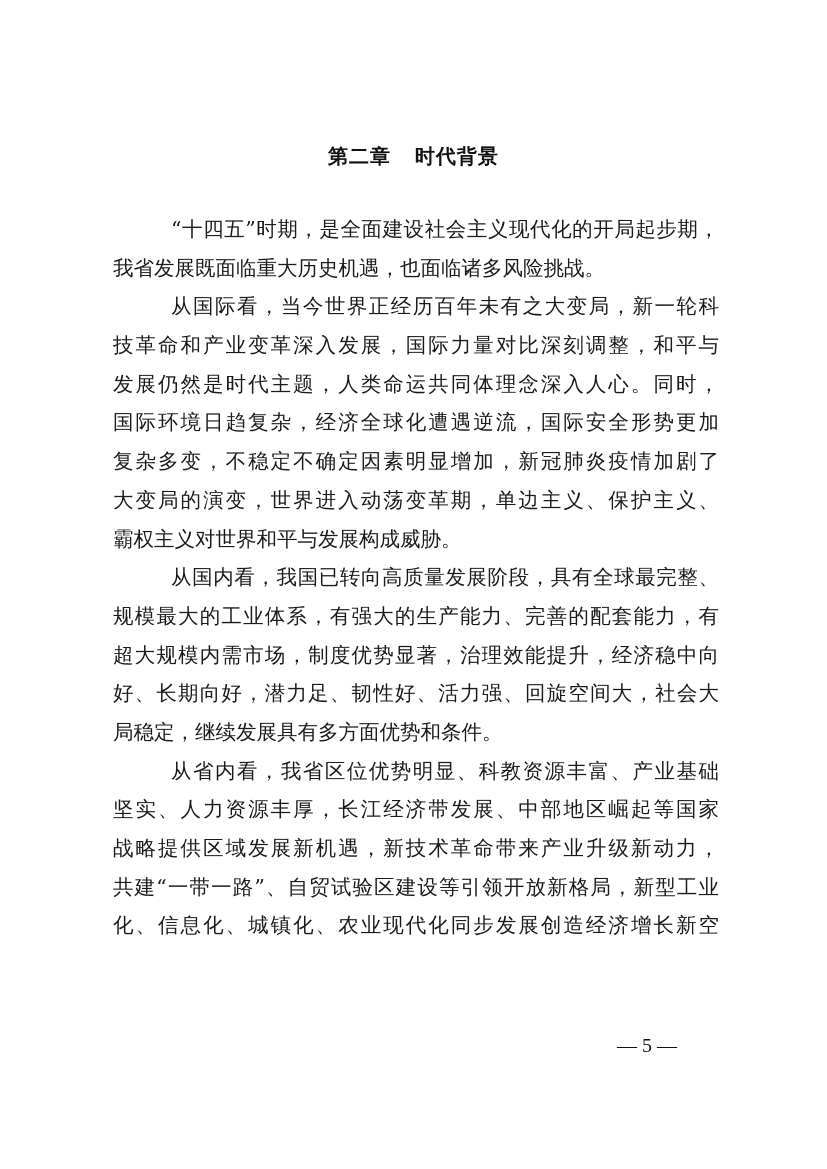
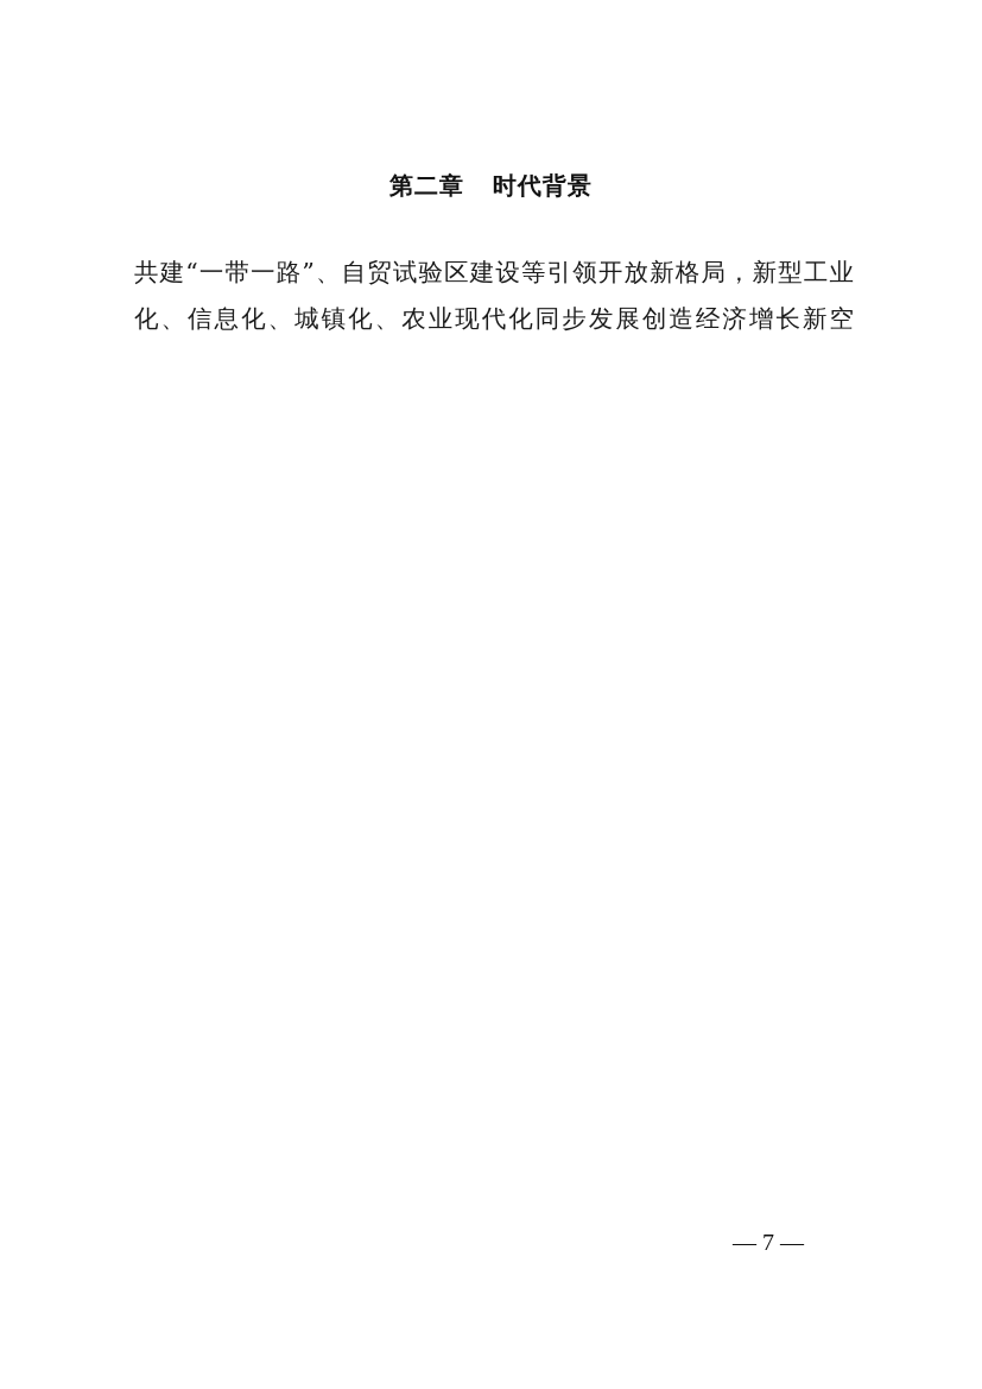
  第二章 时代背景
- “十四五”时期，是全面建设社会主义现代化的开局起步期，
- 我省发展既面临重大历史机遇，也面临诸多风险挑战。
- 从国际看，当今世界正经历百年未有之大变局，新一轮科
- 技革命和产业变革深入发展，国际力量对比深刻调整，和平与
- 发展仍然是时代主题，人类命运共同体理念深入人心。同时，
- 国际环境日趋复杂，经济全球化遭遇逆流，国际安全形势更加
- 复杂多变，不稳定不确定因素明显增加，新冠肺炎疫情加剧了
- 大变局的演变，世界进入动荡变革期，单边主义、保护主义、
- 霸权主义对世界和平与发展构成威胁。
- 从国内看，我国已转向高质量发展阶段，具有全球最完整、
- 规模最大的工业体系，有强大的生产能力、完善的配套能力，有
- 超大规模内需市场，制度优势显著，治理效能提升，经济稳中向
- 好、长期向好，潜力足、韧性好、活力强、回旋空间大，社会大
- 局稳定，继续发展具有多方面优势和条件。
- 从省内看，我省区位优势明显、科教资源丰富、产业基础
- 坚实、人力资源丰厚，长江经济带发展、中部地区崛起等国家
- 战略提供区域发展新机遇，新技术革命带来产业升级新动力，
  共建“一带一路”、自贸试验区建设等引领开放新格局，新型工业
  化、信息化、城镇化、农业现代化同步发展创造经济增长新空
- — 5 —
+ — 7 —
